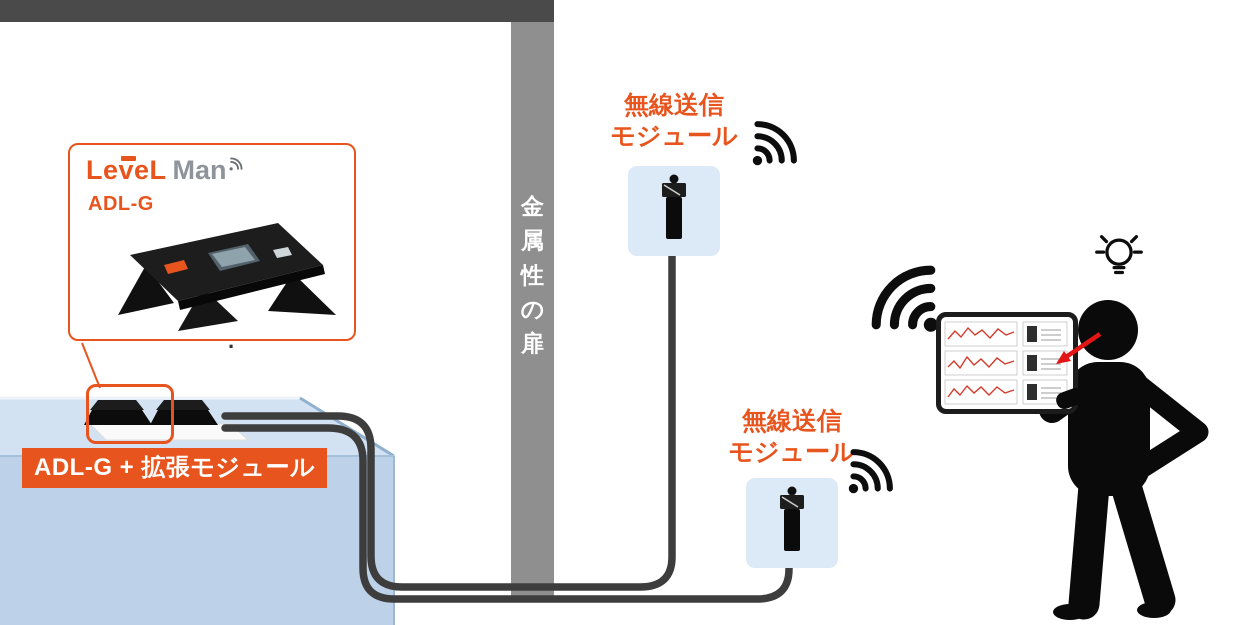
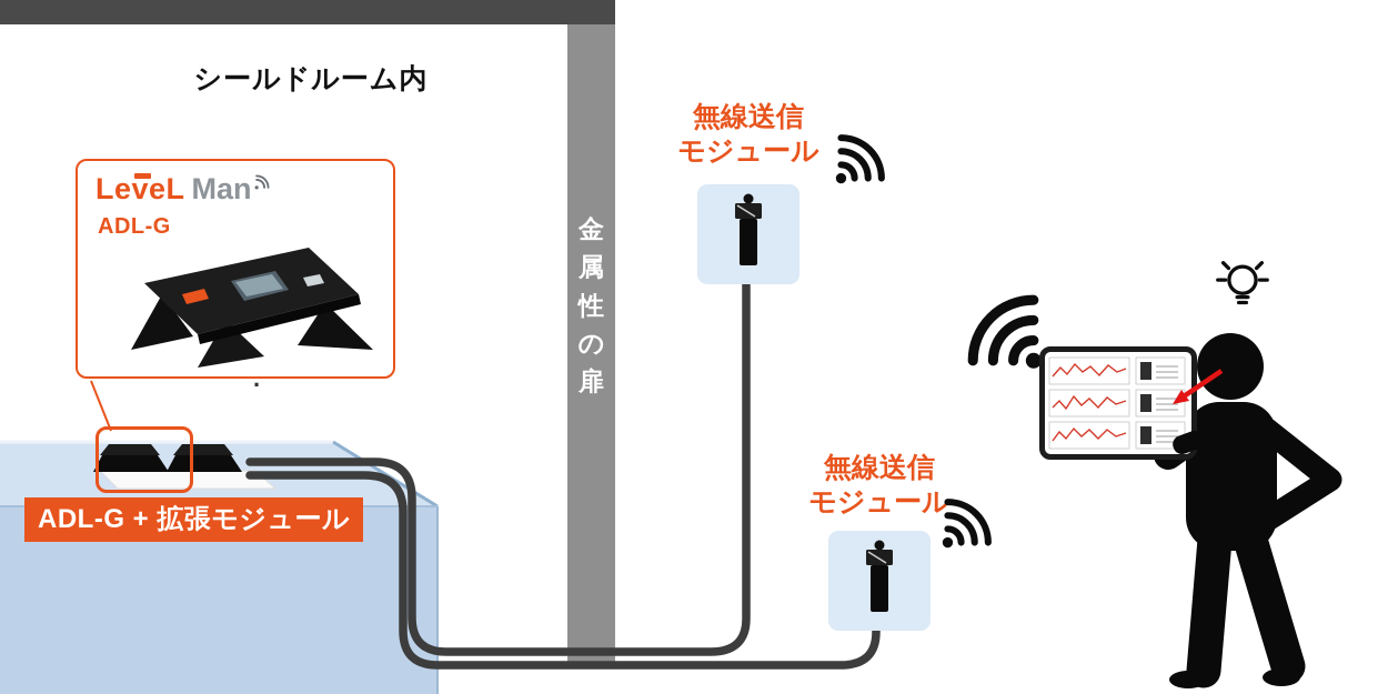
  金
  属
  性
  の
  扉
+ シールドルーム内
  LeveL
  Man
  ADL-G
  .
  ADL-G + 拡張モジュール
  無線送信
  モジュール
  無線送信
  モジュール
